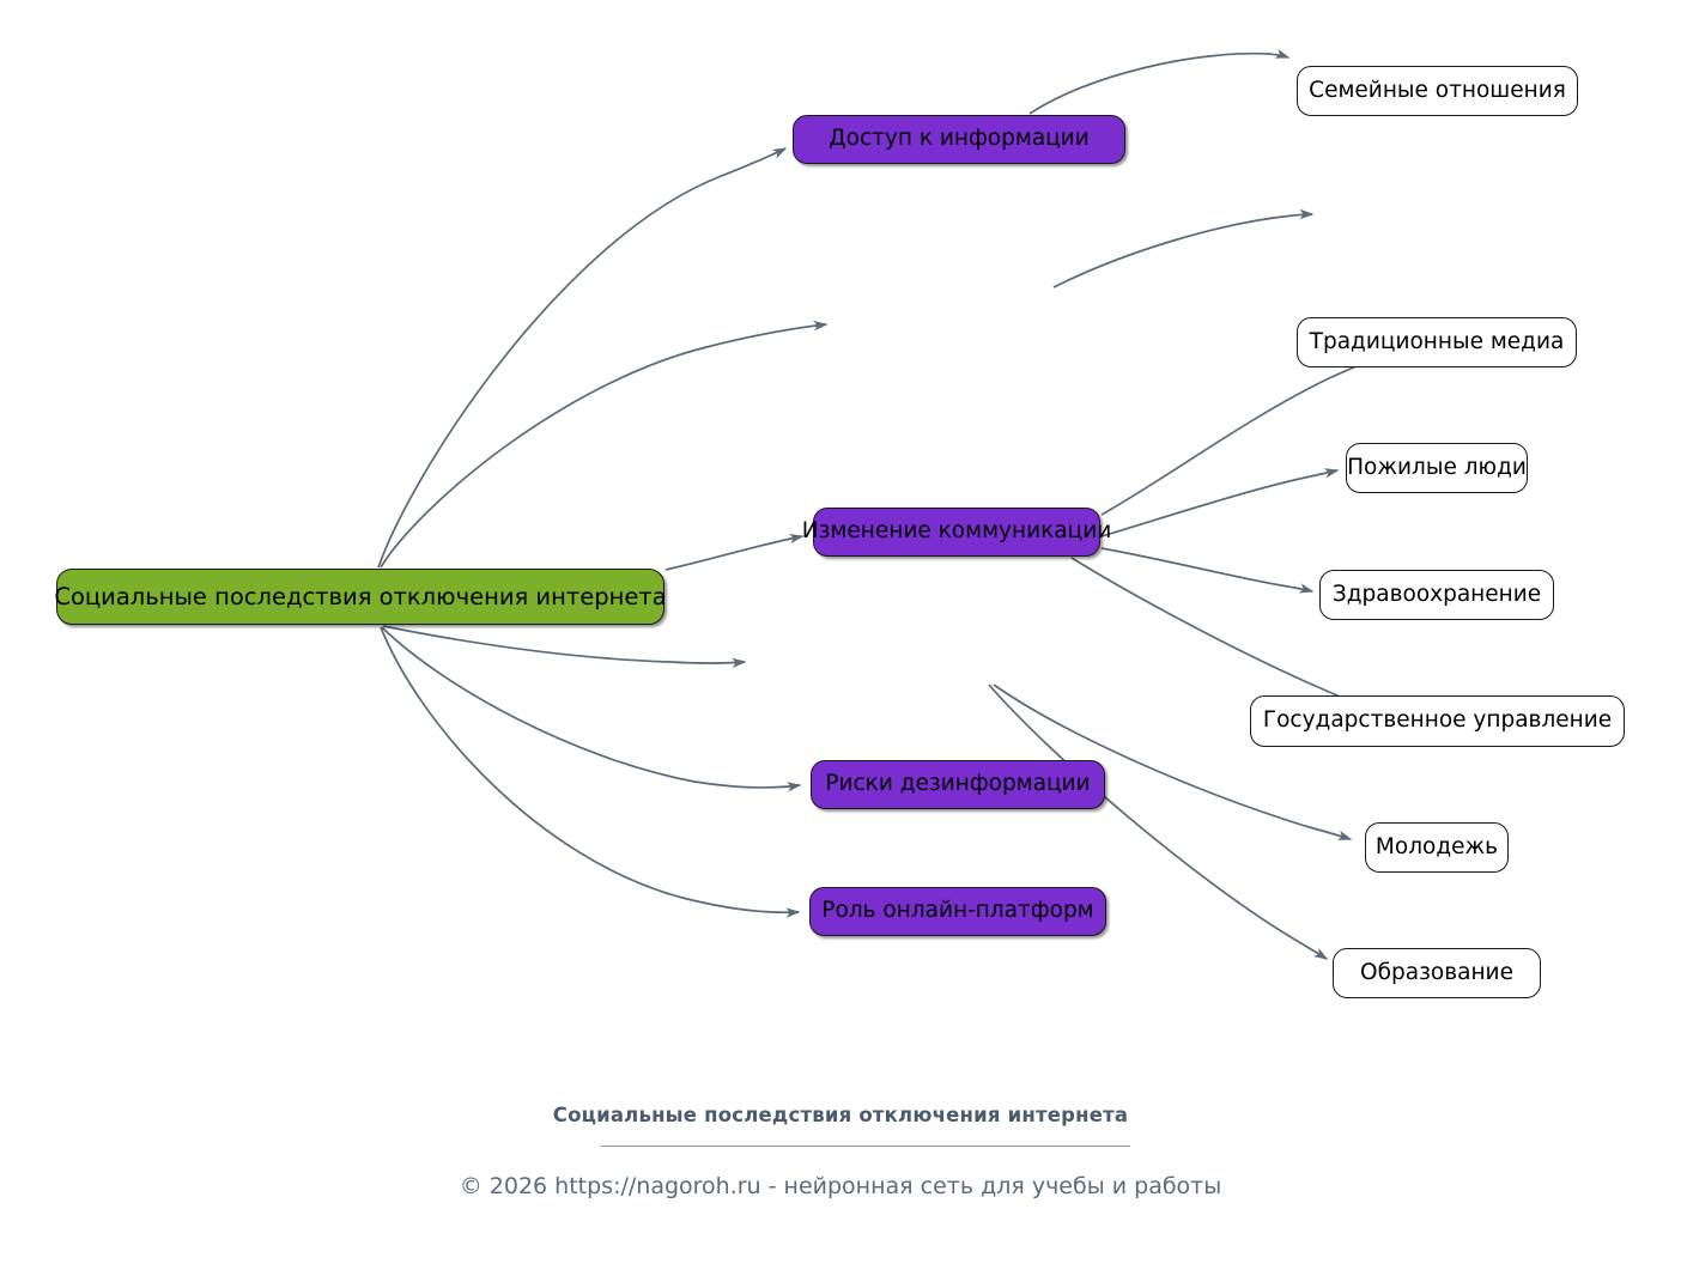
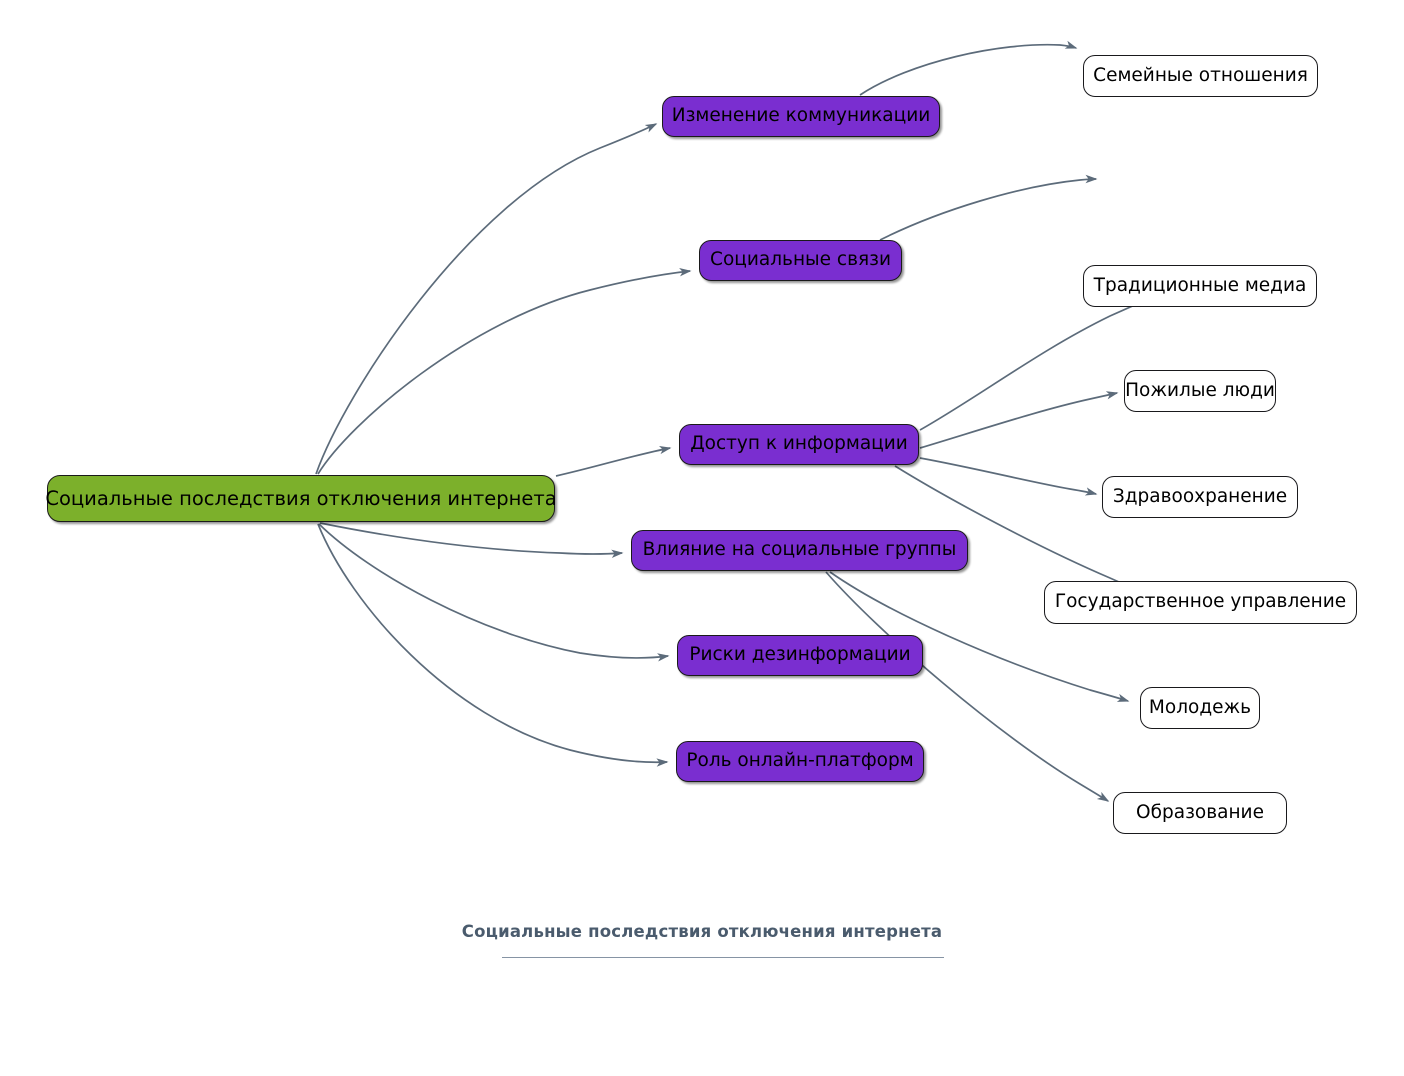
  Социальные последствия отключения интернета
- Доступ к информации
+ Изменение коммуникации
+ Социальные связи
- Изменение коммуникации
+ Доступ к информации
+ Влияние на социальные группы
  Риски дезинформации
  Роль онлайн-платформ
  Семейные отношения
  Традиционные медиа
  Пожилые люди
  Здравоохранение
  Государственное управление
  Молодежь
  Образование
  Социальные последствия отключения интернета
- © 2026 https://nagoroh.ru - нейронная сеть для учебы и работы
